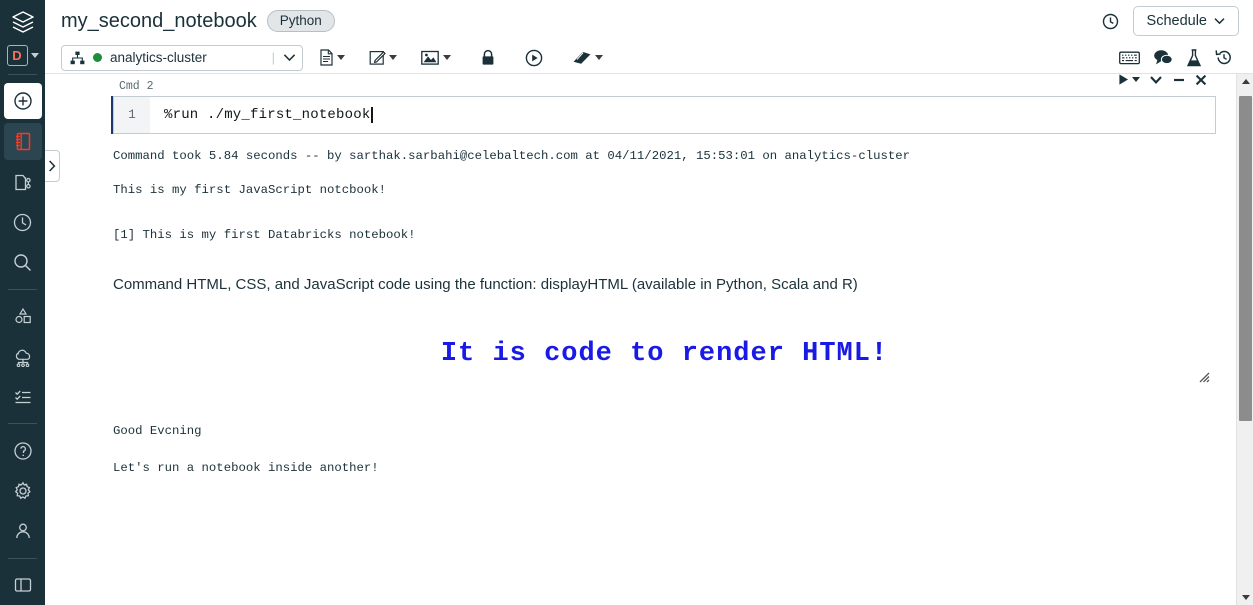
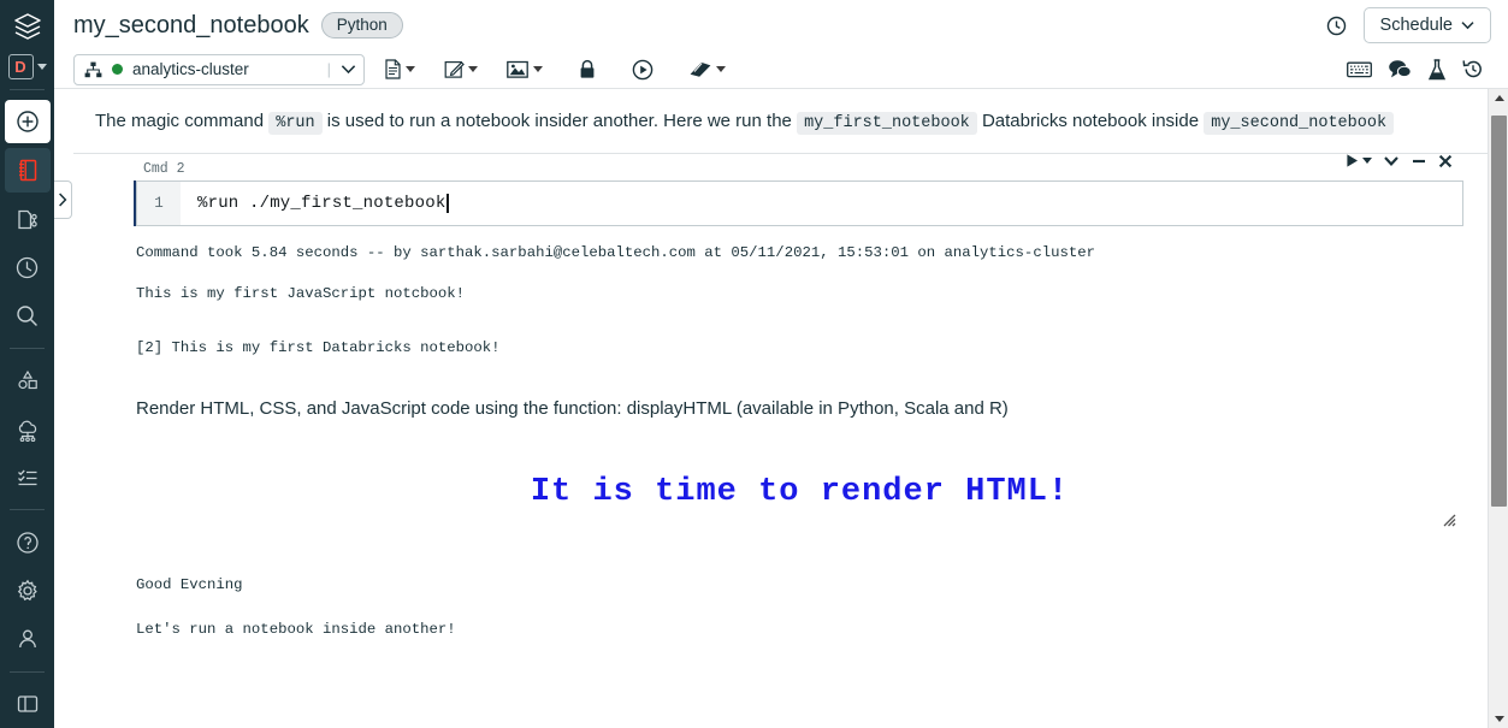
  D
  my_second_notebook
  Python
  Schedule
  analytics-cluster
  |
+ The magic command %run is used to run a notebook insider another. Here we run the my_first_notebook Databricks notebook inside my_second_notebook
  Cmd 2
  1
  %run ./my_first_notebook
- Command took 5.84 seconds -- by sarthak.sarbahi@celebaltech.com at 04/11/2021, 15:53:01 on analytics-cluster
+ Command took 5.84 seconds -- by sarthak.sarbahi@celebaltech.com at 05/11/2021, 15:53:01 on analytics-cluster
  This is my first JavaScript notcbook!
- [1] This is my first Databricks notebook!
+ [2] This is my first Databricks notebook!
- Command HTML, CSS, and JavaScript code using the function: displayHTML (available in Python, Scala and R)
+ Render HTML, CSS, and JavaScript code using the function: displayHTML (available in Python, Scala and R)
- It is code to render HTML!
+ It is time to render HTML!
  Good Evcning
  Let's run a notebook inside another!
